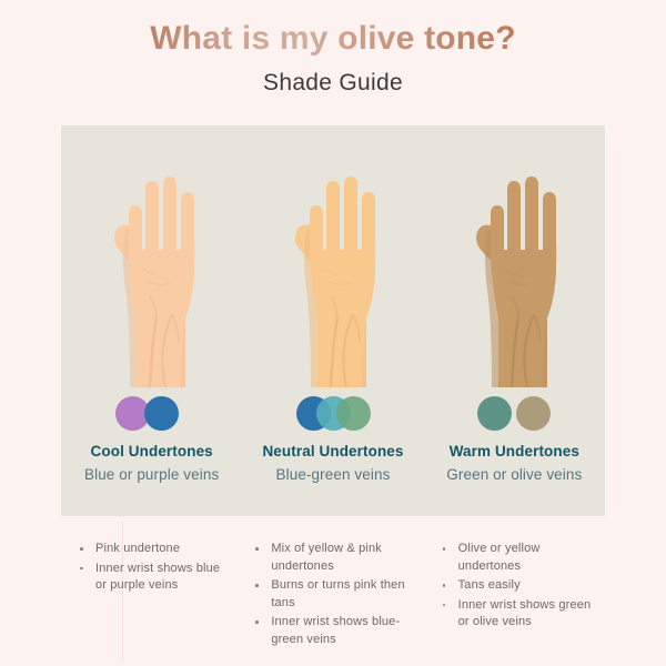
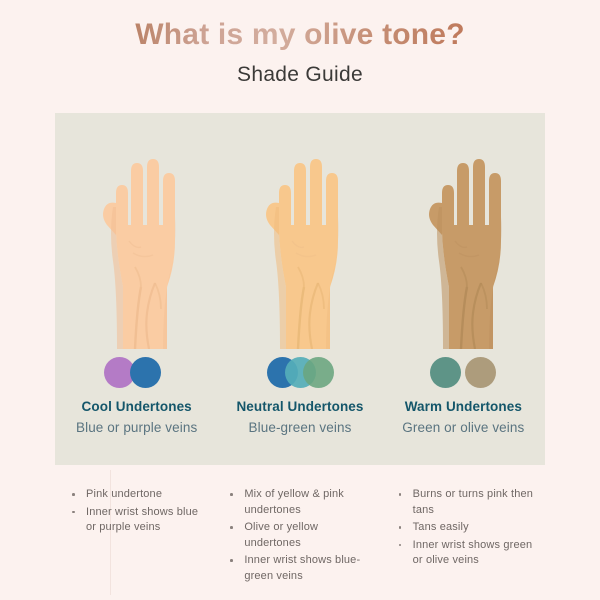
  What is my olive tone?
  Shade Guide
  Cool Undertones
  Blue or purple veins
  Neutral Undertones
  Blue-green veins
  Warm Undertones
  Green or olive veins
  Pink undertone
  Inner wrist shows blue or purple veins
  Mix of yellow & pink undertones
- Burns or turns pink then tans
+ Olive or yellow undertones
  Inner wrist shows blue-green veins
- Olive or yellow undertones
+ Burns or turns pink then tans
  Tans easily
  Inner wrist shows green or olive veins
